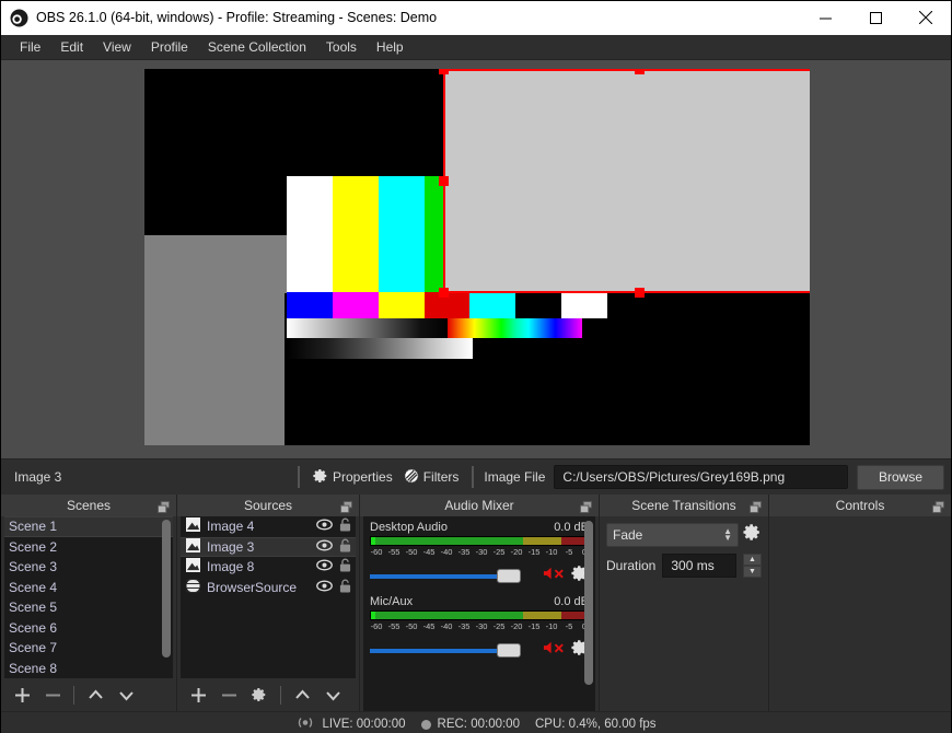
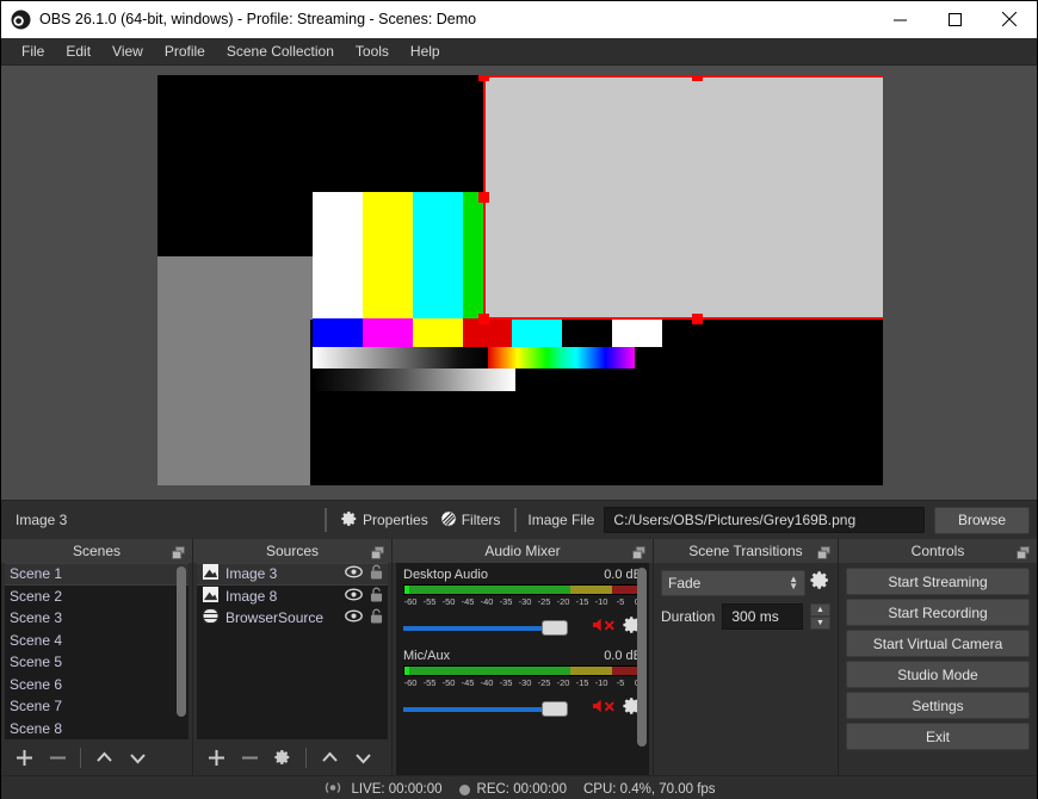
  OBS 26.1.0 (64-bit, windows) - Profile: Streaming - Scenes: Demo
  File
  Edit
  View
  Profile
  Scene Collection
  Tools
  Help
  Image 3
  Properties
  Filters
  Image File
  C:/Users/OBS/Pictures/Grey169B.png
  Browse
  Scenes
  Scene 1
  Scene 2
  Scene 3
  Scene 4
  Scene 5
  Scene 6
  Scene 7
  Scene 8
  Sources
- Image 4
  Image 3
  Image 8
  BrowserSource
  Audio Mixer
  Desktop Audio
  0.0 d
  -60
  -55
  -50
  -45
  -40
  -35
  -30
  -25
  -20
  -15
  -10
  -5
  Mic/Aux
  0.0 d
  -60
  -55
  -50
  -45
  -40
  -35
  -30
  -25
  -20
  -15
  -10
  -5
  Scene Transitions
  Fade
  ▲
  ▼
  Duration
  300 ms
  Controls
+ Start Streaming
+ Start Recording
+ Start Virtual Camera
+ Studio Mode
+ Settings
+ Exit
  LIVE: 00:00:00
  REC: 00:00:00
- CPU: 0.4%, 60.00 fps
+ CPU: 0.4%, 70.00 fps
